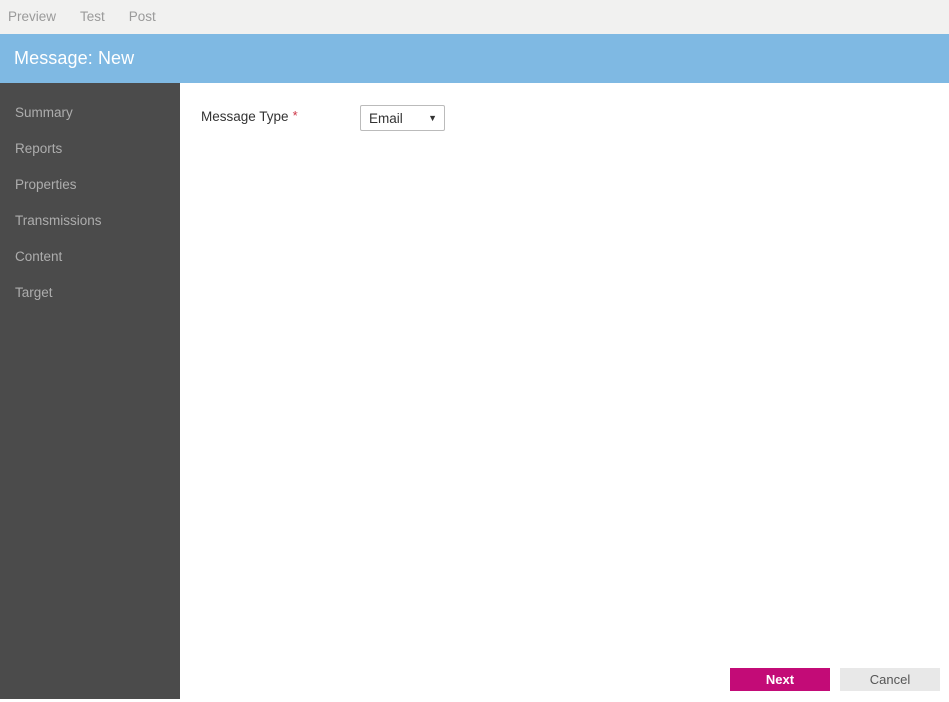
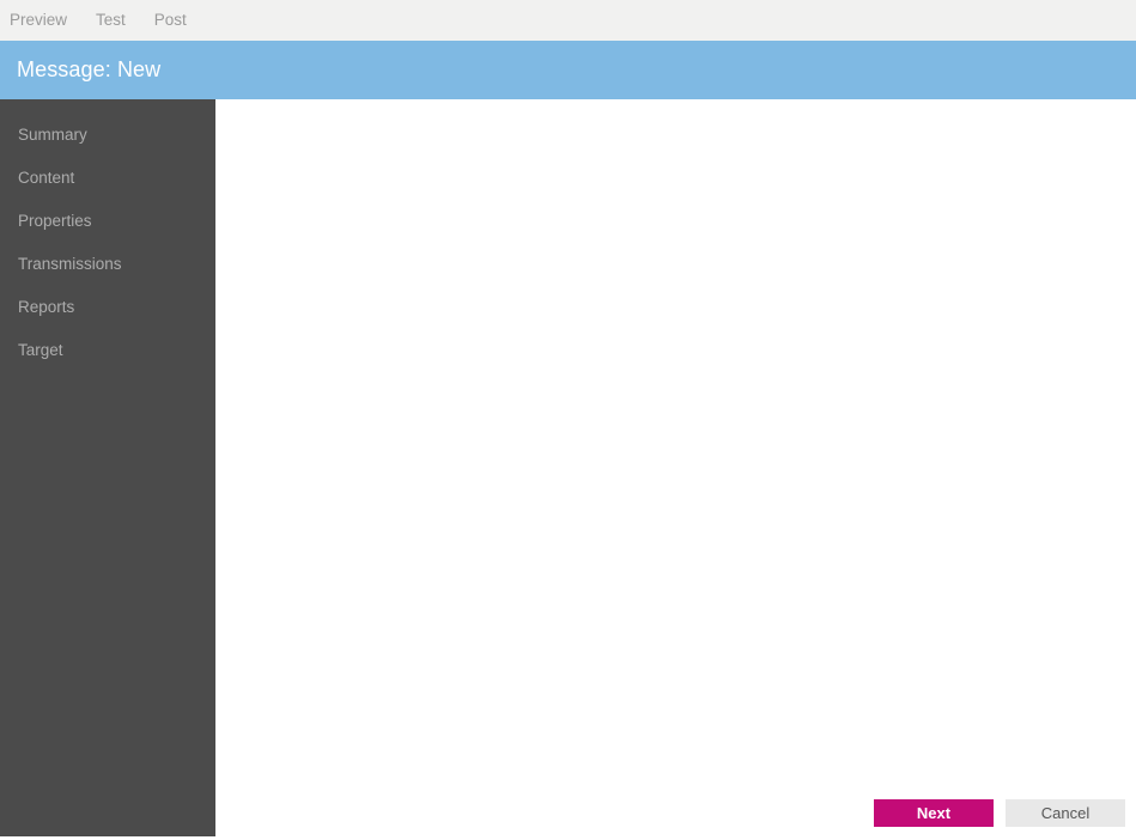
  Preview
  Test
  Post
  Message: New
  Summary
- Reports
+ Content
  Properties
  Transmissions
- Content
+ Reports
  Target
- Message Type *
- Email
- ▼
  Next
  Cancel
